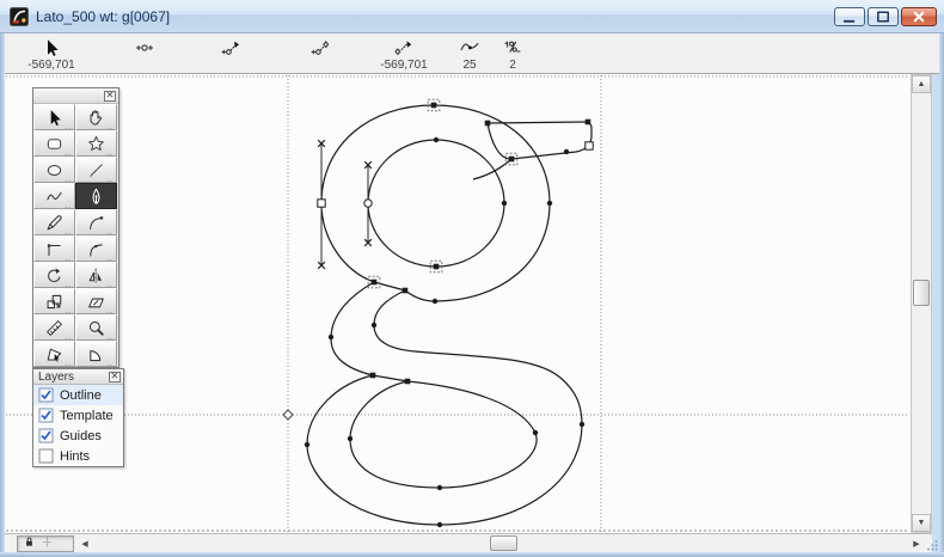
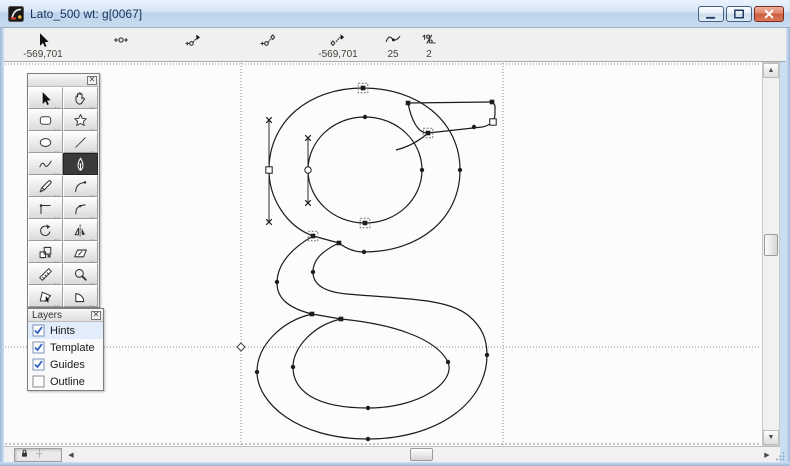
  Lato_500 wt: g[0067]
  -569,701
  -569,701
  25
  2
  ✕
  Layers
  ✕
- Outline
+ Hints
  Template
  Guides
- Hints
+ Outline
